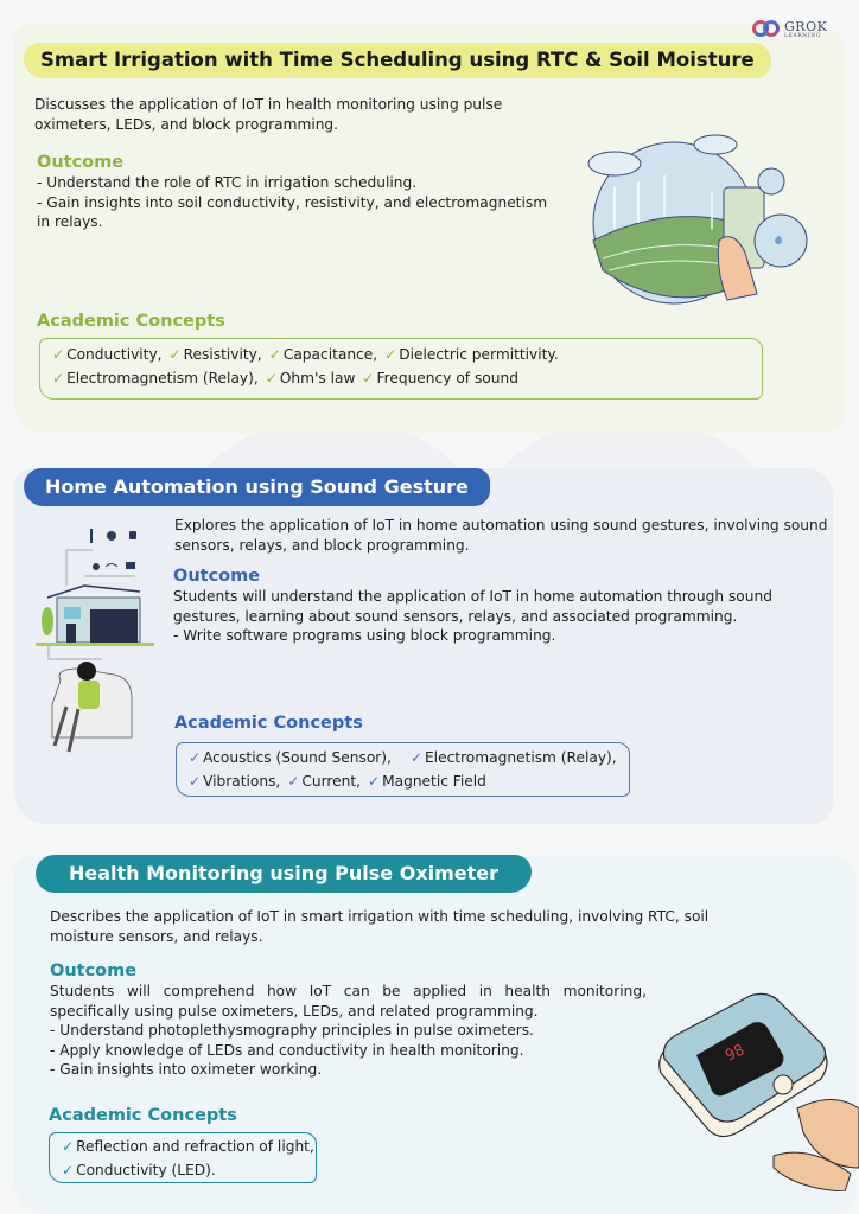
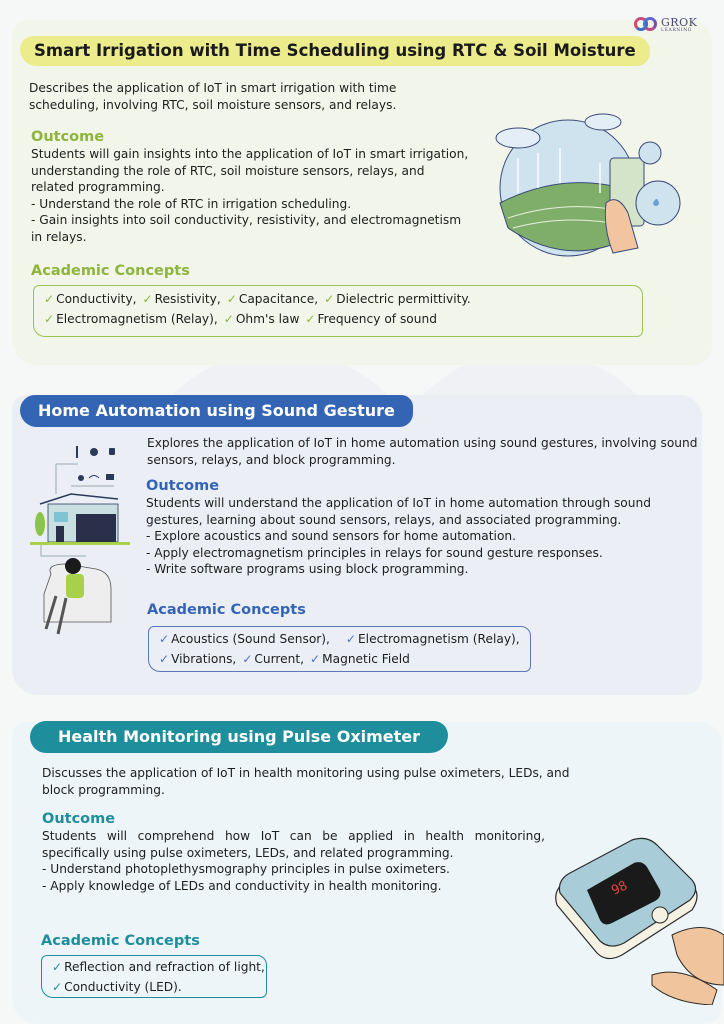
  GROK
  Smart Irrigation with Time Scheduling using RTC & Soil Moisture
- Discusses the application of IoT in health monitoring using pulse oximeters, LEDs, and block programming.
+ Describes the application of IoT in smart irrigation with time scheduling, involving RTC, soil moisture sensors, and relays.
  Outcome
+ Students will gain insights into the application of IoT in smart irrigation, understanding the role of RTC, soil moisture sensors, relays, and related programming.
  - Understand the role of RTC in irrigation scheduling.
  - Gain insights into soil conductivity, resistivity, and electromagnetism in relays.
  Academic Concepts
  ✓
  Conductivity,
  ✓
  Resistivity,
  ✓
  Capacitance,
  ✓
  Dielectric permittivity.
  ✓
  Electromagnetism (Relay),
  ✓
  Ohm's law
  ✓
  Frequency of sound
  Home Automation using Sound Gesture
  Explores the application of IoT in home automation using sound gestures, involving sound sensors, relays, and block programming.
  Outcome
  Students will understand the application of IoT in home automation through sound gestures, learning about sound sensors, relays, and associated programming.
+ - Explore acoustics and sound sensors for home automation.
+ - Apply electromagnetism principles in relays for sound gesture responses.
  - Write software programs using block programming.
  Academic Concepts
  ✓
  Acoustics (Sound Sensor),
  ✓
  Electromagnetism (Relay),
  ✓
  Vibrations,
  ✓
  Current,
  ✓
  Magnetic Field
  Health Monitoring using Pulse Oximeter
- Describes the application of IoT in smart irrigation with time scheduling, involving RTC, soil moisture sensors, and relays.
+ Discusses the application of IoT in health monitoring using pulse oximeters, LEDs, and block programming.
  Outcome
  Students will comprehend how IoT can be applied in health monitoring, specifically using pulse oximeters, LEDs, and related programming.
  - Understand photoplethysmography principles in pulse oximeters.
  - Apply knowledge of LEDs and conductivity in health monitoring.
- - Gain insights into oximeter working.
  Academic Concepts
  ✓
  Reflection and refraction of light,
  ✓
  Conductivity (LED).
